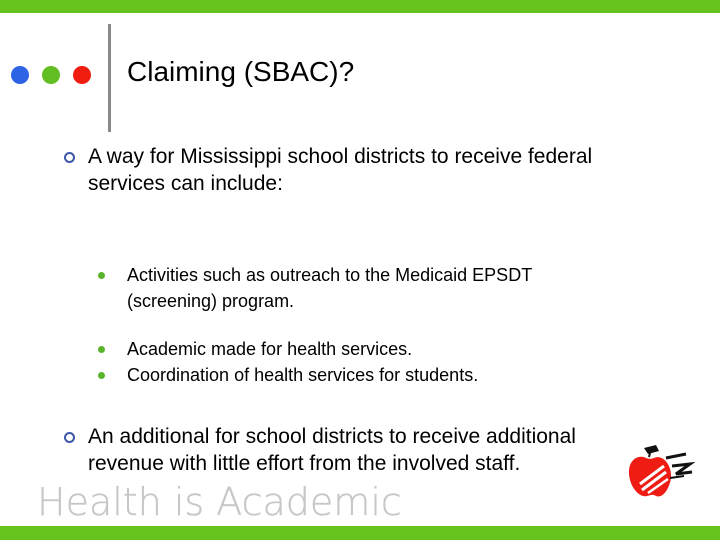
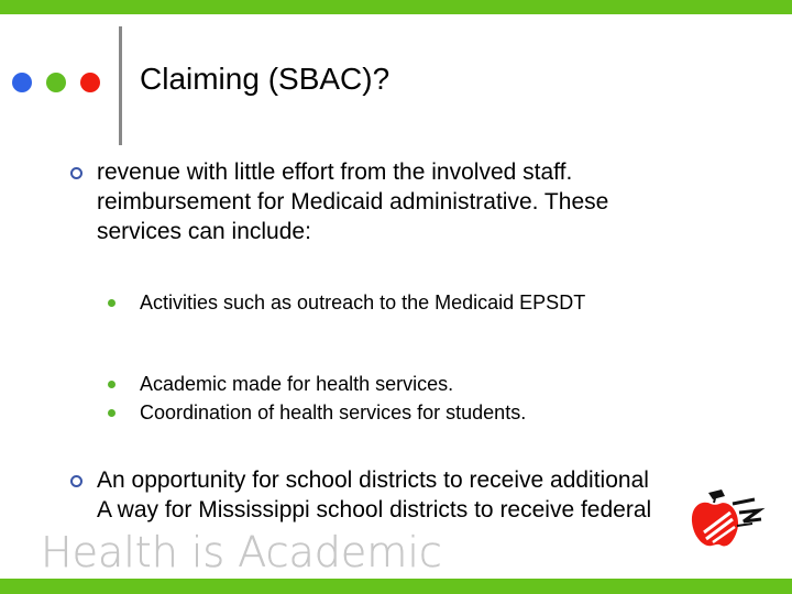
  Claiming (SBAC)?
- A way for Mississippi school districts to receive federal
+ revenue with little effort from the involved staff.
+ reimbursement for Medicaid administrative. These
  services can include:
  Activities such as outreach to the Medicaid EPSDT
- (screening) program.
  Academic made for health services.
  Coordination of health services for students.
- An additional for school districts to receive additional
+ An opportunity for school districts to receive additional
- revenue with little effort from the involved staff.
+ A way for Mississippi school districts to receive federal
  Health is Academic
